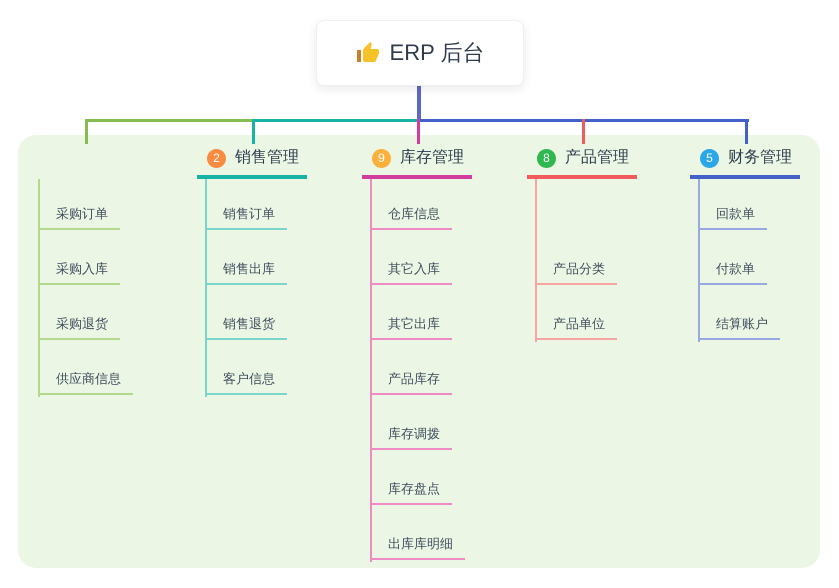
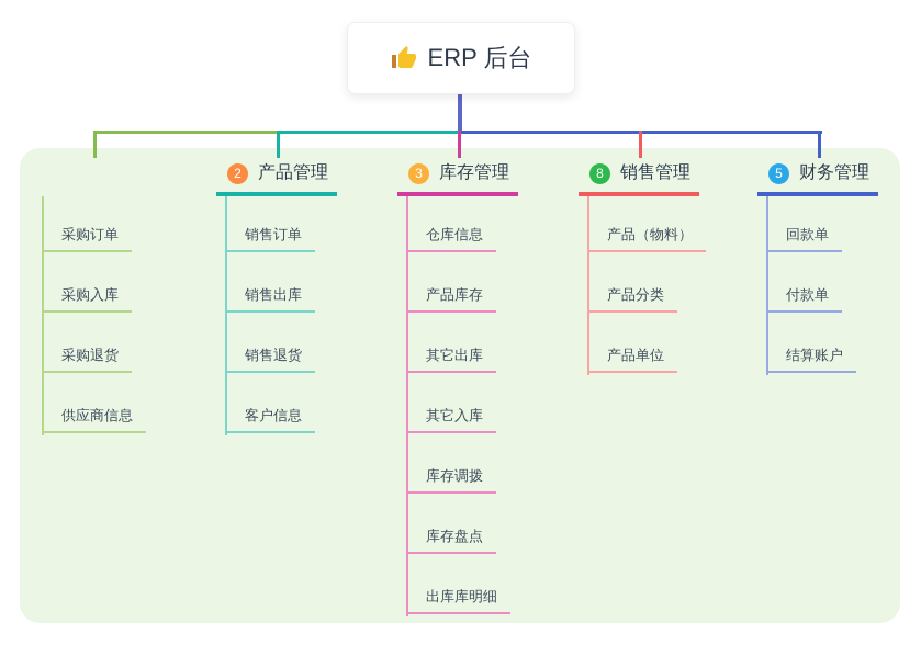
  ERP 后台
  采购订单
  采购入库
  采购退货
  供应商信息
  2
- 销售管理
+ 产品管理
  销售订单
  销售出库
  销售退货
  客户信息
- 9
+ 3
  库存管理
  仓库信息
- 其它入库
+ 产品库存
  其它出库
- 产品库存
+ 其它入库
  库存调拨
  库存盘点
  出库库明细
  8
- 产品管理
+ 销售管理
+ 产品（物料）
  产品分类
  产品单位
  5
  财务管理
  回款单
  付款单
  结算账户
